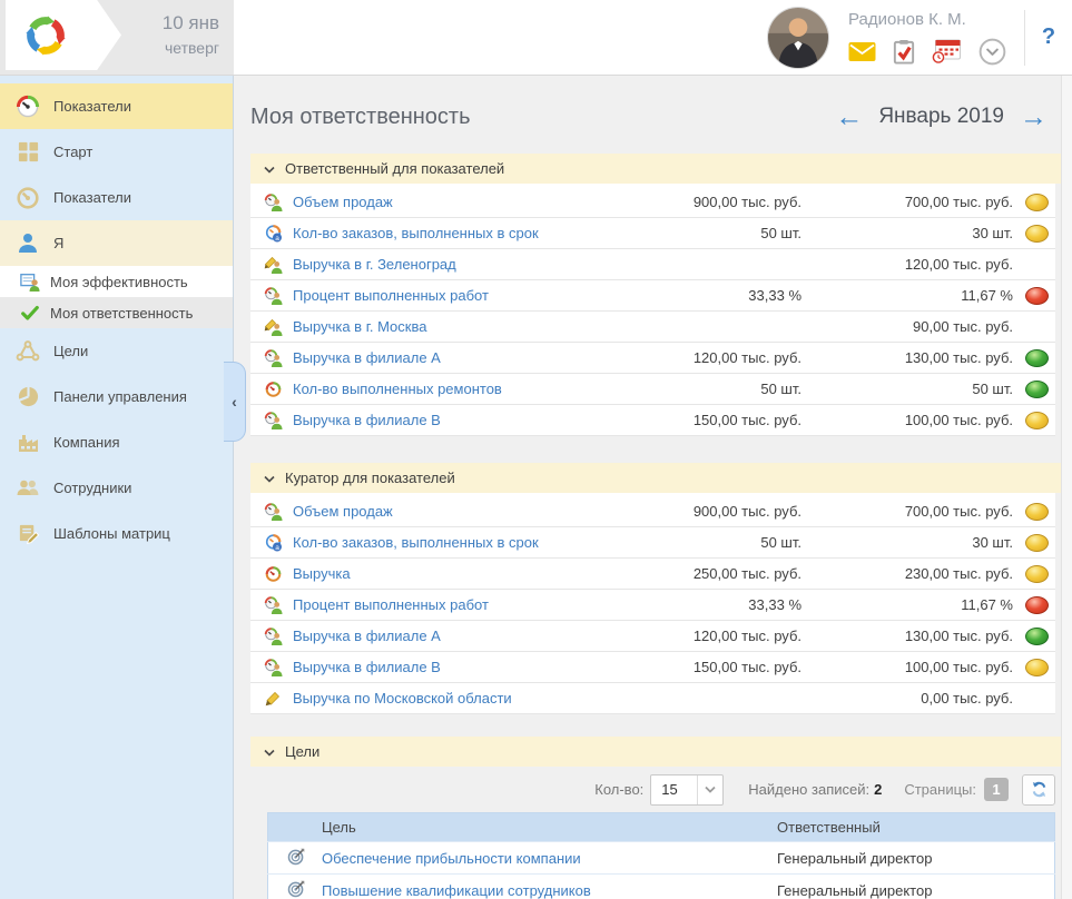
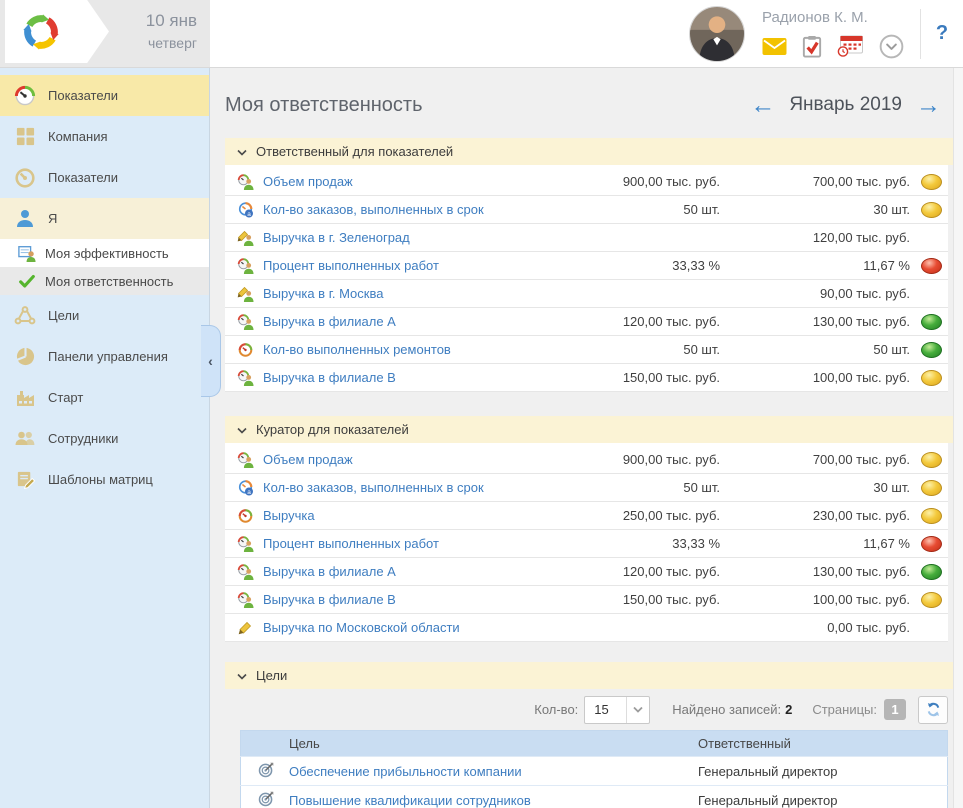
  10 янв
  четверг
  Радионов К. М.
  ?
  Показатели
- Старт
+ Компания
  Показатели
  Я
  Моя эффективность
  Моя ответственность
  Цели
  Панели управления
- Компания
+ Старт
  Сотрудники
  Шаблоны матриц
  ‹
  Моя ответственность
  ←
  Январь 2019
  →
  Ответственный для показателей
  Объем продаж
  900,00 тыс. руб.
  700,00 тыс. руб.
  Кол-во заказов, выполненных в срок
  50 шт.
  30 шт.
  Выручка в г. Зеленоград
  120,00 тыс. руб.
  Процент выполненных работ
  33,33 %
  11,67 %
  Выручка в г. Москва
  90,00 тыс. руб.
  Выручка в филиале А
  120,00 тыс. руб.
  130,00 тыс. руб.
  Кол-во выполненных ремонтов
  50 шт.
  50 шт.
  Выручка в филиале В
  150,00 тыс. руб.
  100,00 тыс. руб.
  Куратор для показателей
  Объем продаж
  900,00 тыс. руб.
  700,00 тыс. руб.
  Кол-во заказов, выполненных в срок
  50 шт.
  30 шт.
  Выручка
  250,00 тыс. руб.
  230,00 тыс. руб.
  Процент выполненных работ
  33,33 %
  11,67 %
  Выручка в филиале А
  120,00 тыс. руб.
  130,00 тыс. руб.
  Выручка в филиале В
  150,00 тыс. руб.
  100,00 тыс. руб.
  Выручка по Московской области
  0,00 тыс. руб.
  Цели
  Кол-во:
  15
  Найдено записей:
  2
  Страницы:
  1
  	Цель	Ответственный
  	Обеспечение прибыльности компании	Генеральный директор
  	Повышение квалификации сотрудников	Генеральный директор
